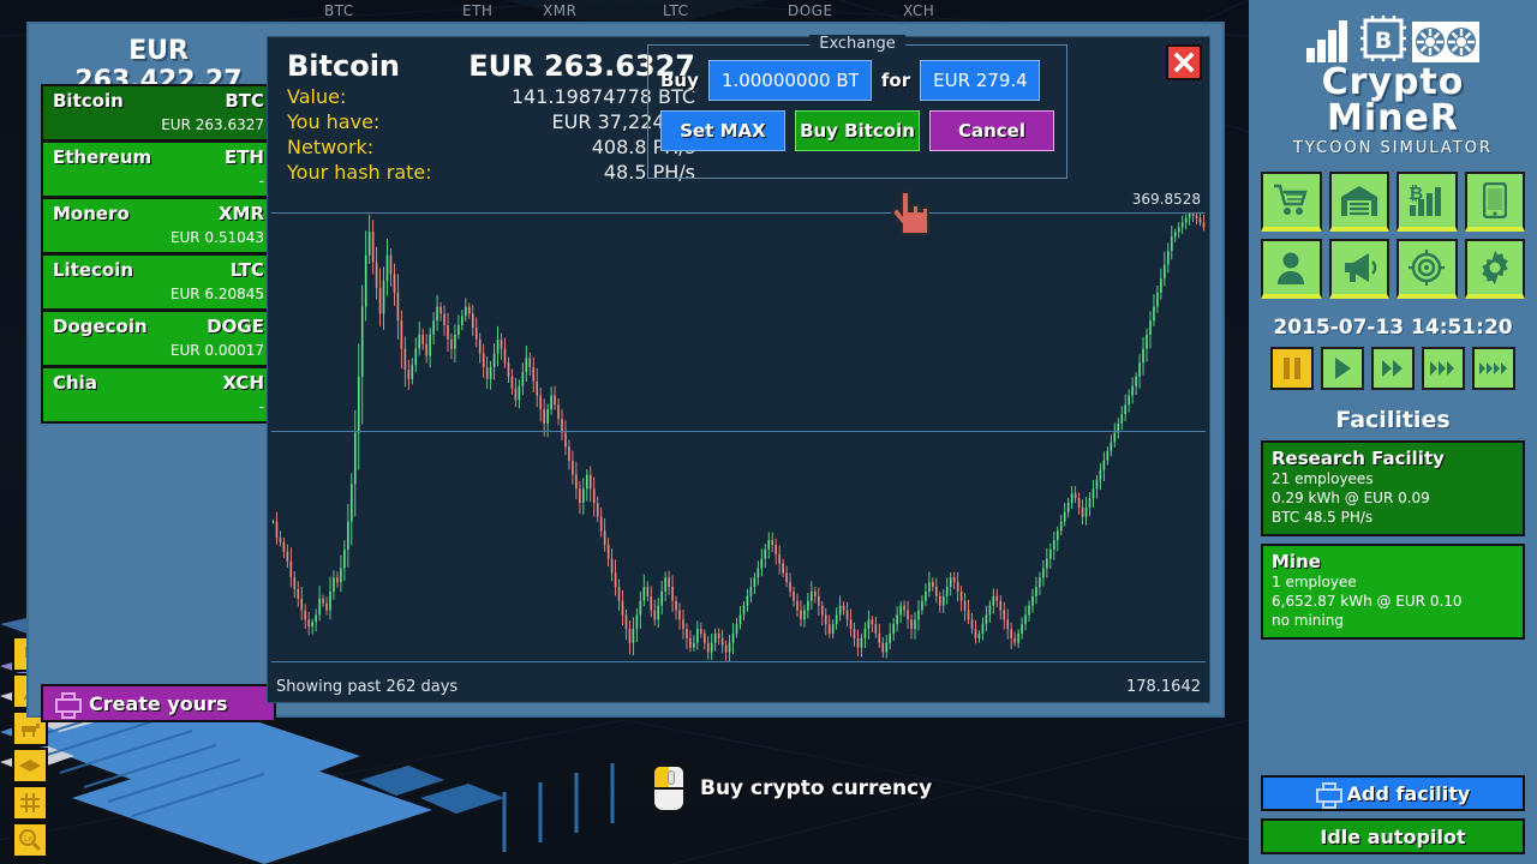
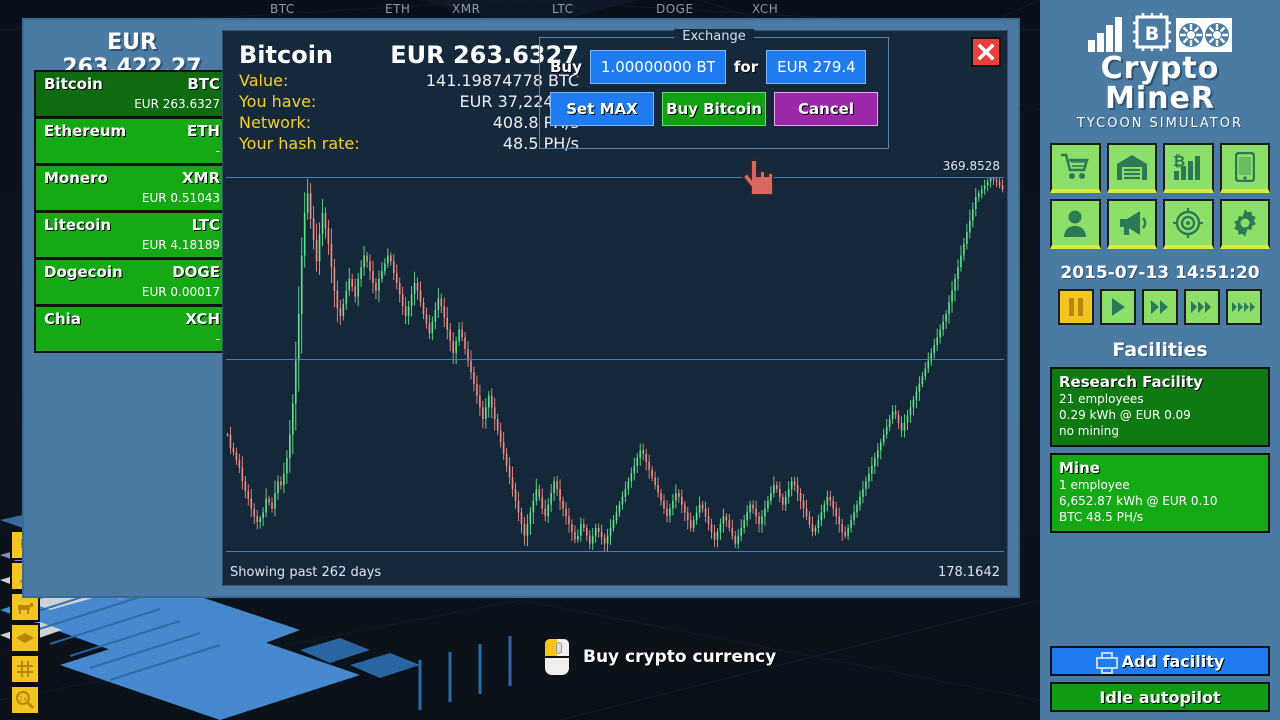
  BTC
  ETH
  XMR
  LTC
  DOGE
  XCH
  1x
  Buy crypto currency
  EUR 263,422.27
  Bitcoin
  BTC
  EUR 263.6327
  Ethereum
  ETH
  -
  Monero
  XMR
  EUR 0.51043
  Litecoin
  LTC
- EUR 6.20845
+ EUR 4.18189
  Dogecoin
  DOGE
  EUR 0.00017
  Chia
  XCH
  -
- Create yours
  Bitcoin
  EUR 263.6327
  Value:
  141.19874778 BTC
  You have:
  EUR 37,224
  Network:
  Your hash rate:
  48.5 PH/s
  Exchange
  Buy
  1.00000000 BT
  for
  EUR 279.4
  Set MAX
  Buy Bitcoin
  Cancel
  369.8528
  Showing past 262 days
  178.1642
  B
  Crypto MineR
  TYCOON SIMULATOR
  ₿
  2015-07-13 14:51:20
  Facilities
  Research Facility
  21 employees
  0.29 kWh @ EUR 0.09
- BTC 48.5 PH/s
+ no mining
  Mine
  1 employee
  6,652.87 kWh @ EUR 0.10
- no mining
+ BTC 48.5 PH/s
  Add facility
  Idle autopilot
